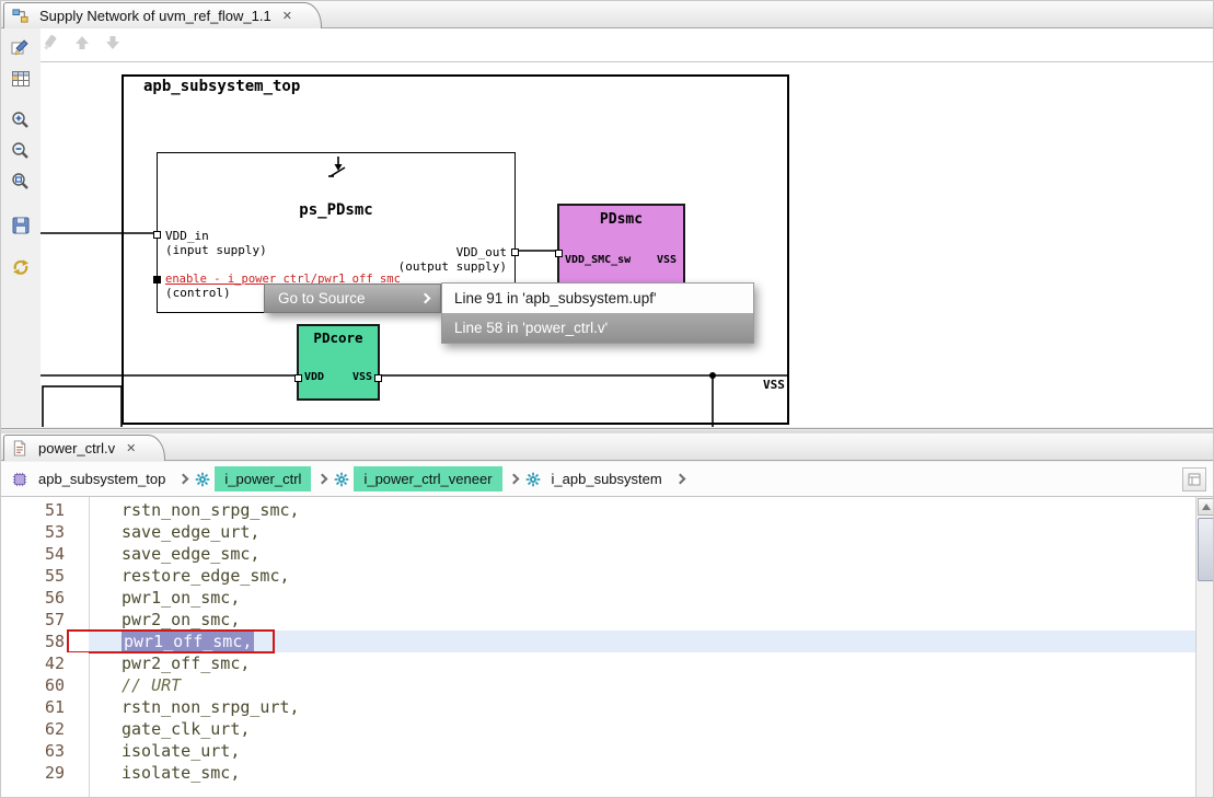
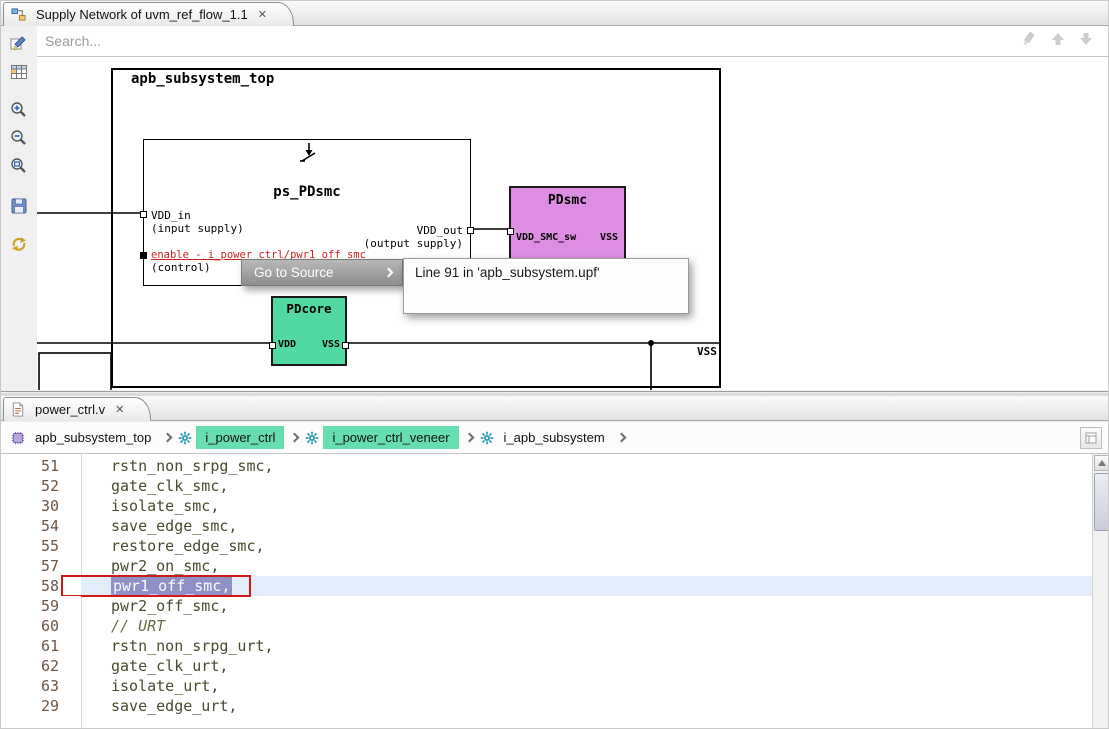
  Supply Network of uvm_ref_flow_1.1
  ✕
+ Search...
  apb_subsystem_top
  ps_PDsmc
  VDD_in
  (input supply)
  enable - i_power_ctrl/pwr1_off_smc
  (control)
  VDD_out
  (output supply)
  PDsmc
  VDD_SMC_sw
  VSS
  PDcore
  VDD
  VSS
  VSS
  Go to Source
  Line 91 in 'apb_subsystem.upf'
- Line 58 in 'power_ctrl.v'
  power_ctrl.v
  ✕
  apb_subsystem_top
  i_power_ctrl
  i_power_ctrl_veneer
  i_apb_subsystem
  51
  rstn_non_srpg_smc,
+ 52
+ gate_clk_smc,
- 53
+ 30
- save_edge_urt,
+ isolate_smc,
  54
  save_edge_smc,
  55
  restore_edge_smc,
- 56
- pwr1_on_smc,
  57
  pwr2_on_smc,
  58
  pwr1_off_smc,
- 42
+ 59
  pwr2_off_smc,
  60
  // URT
  61
  rstn_non_srpg_urt,
  62
  gate_clk_urt,
  63
  isolate_urt,
  29
- isolate_smc,
+ save_edge_urt,
